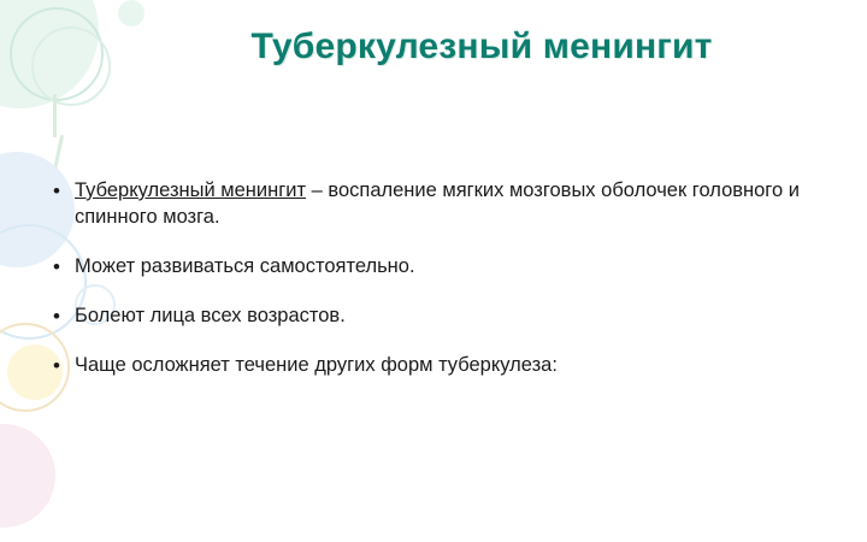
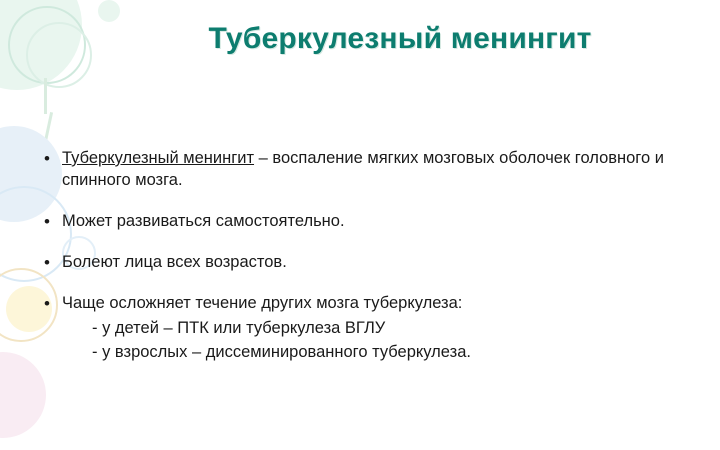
  Туберкулезный менингит
  •
  Туберкулезный менингит – воспаление мягких мозговых оболочек головного и спинного мозга.
  •
  Может развиваться самостоятельно.
  •
  Болеют лица всех возрастов.
  •
- Чаще осложняет течение других форм туберкулеза:
+ Чаще осложняет течение других мозга туберкулеза:
+ - у детей – ПТК или туберкулеза ВГЛУ
+ - у взрослых – диссеминированного туберкулеза.
